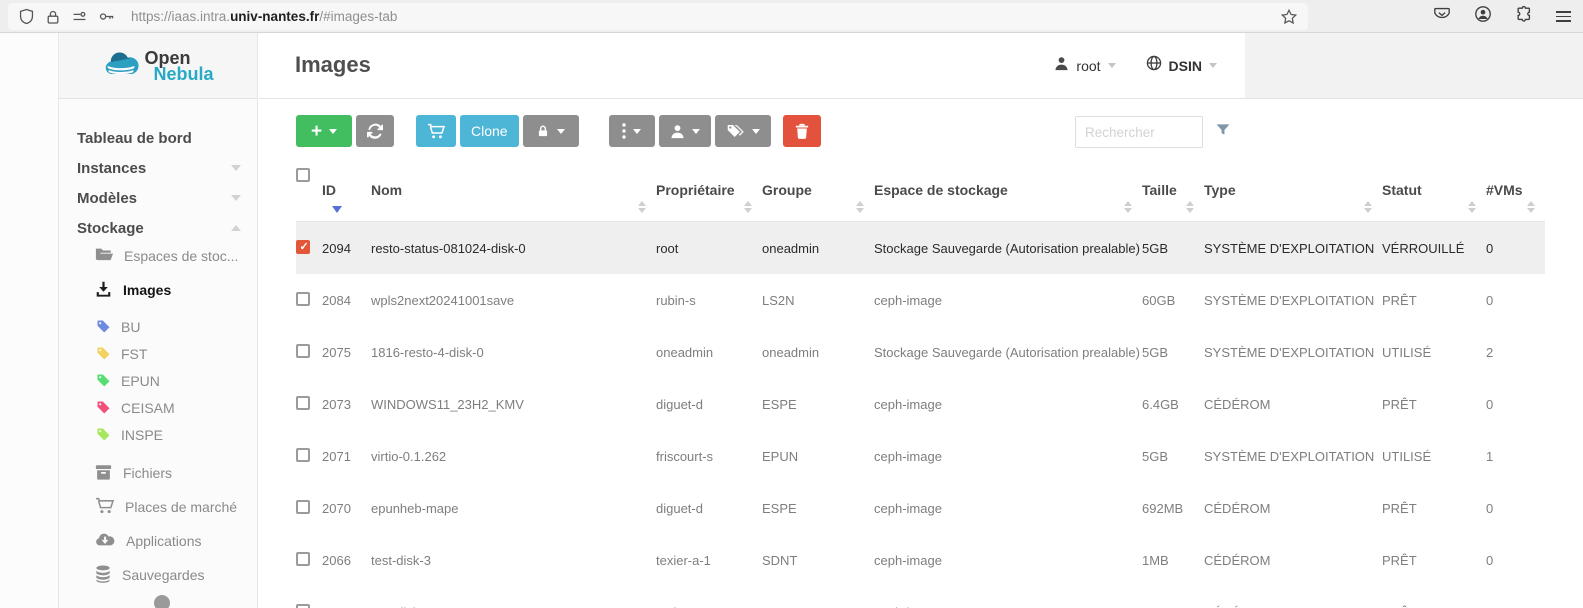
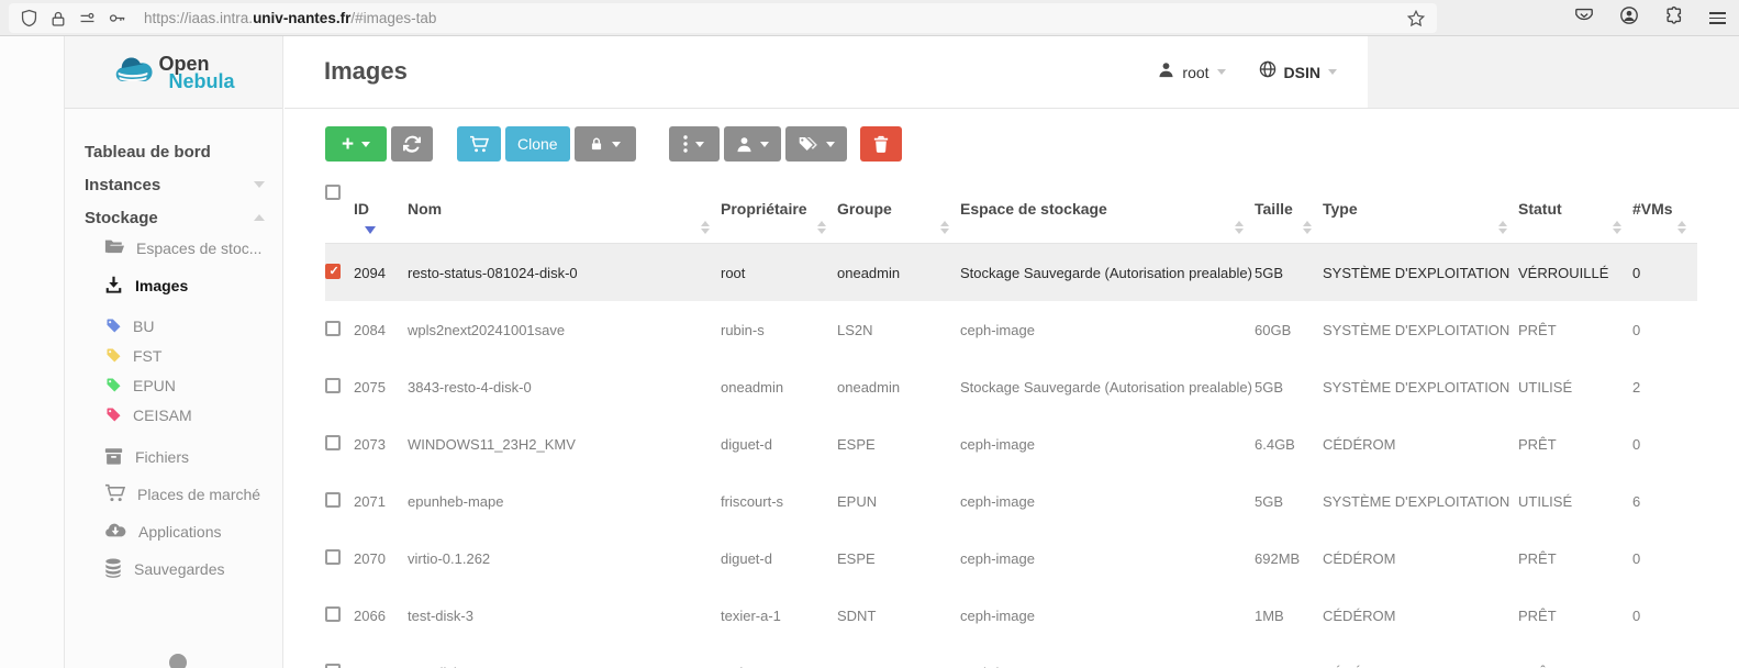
  https://iaas.intra.univ-nantes.fr/#images-tab
  Open
  Nebula
  Tableau de bord
  Instances
- Modèles
  Stockage
  Espaces de stoc...
  Images
  BU
  FST
  EPUN
  CEISAM
- INSPE
  Fichiers
  Places de marché
  Applications
  Sauvegardes
  Images
  root
  DSIN
  +
  Clone
- Rechercher
  ID
  Nom
  Propriétaire
  Groupe
  Espace de stockage
  Taille
  Type
  Statut
  #VMs
  2094
  resto-status-081024-disk-0
  root
  oneadmin
  Stockage Sauvegarde (Autorisation prealable)
  5GB
  SYSTÈME D'EXPLOITATION
  VÉRROUILLÉ
  0
  2084
  wpls2next20241001save
  rubin-s
  LS2N
  ceph-image
  60GB
  SYSTÈME D'EXPLOITATION
  PRÊT
  0
  2075
- 1816-resto-4-disk-0
+ 3843-resto-4-disk-0
  oneadmin
  oneadmin
  Stockage Sauvegarde (Autorisation prealable)
  5GB
  SYSTÈME D'EXPLOITATION
  UTILISÉ
  2
  2073
  WINDOWS11_23H2_KMV
  diguet-d
  ESPE
  ceph-image
  6.4GB
  CÉDÉROM
  PRÊT
  0
  2071
- virtio-0.1.262
+ epunheb-mape
  friscourt-s
  EPUN
  ceph-image
  5GB
  SYSTÈME D'EXPLOITATION
  UTILISÉ
- 1
+ 6
  2070
- epunheb-mape
+ virtio-0.1.262
  diguet-d
  ESPE
  ceph-image
  692MB
  CÉDÉROM
  PRÊT
  0
  2066
  test-disk-3
  texier-a-1
  SDNT
  ceph-image
  1MB
  CÉDÉROM
  PRÊT
  0
